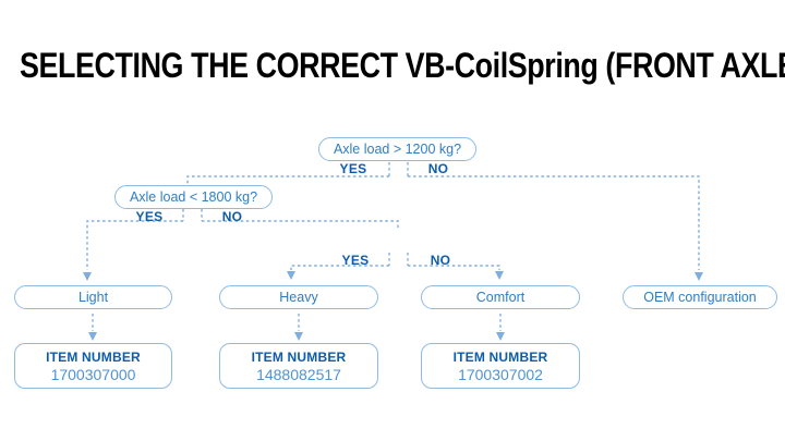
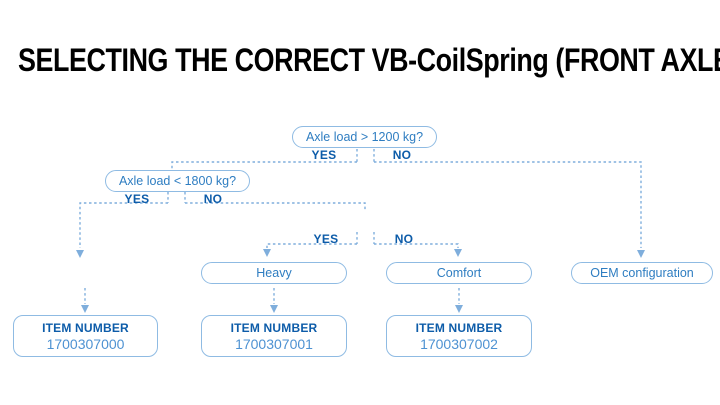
  SELECTING THE CORRECT VB-CoilSpring (FRONT AXL
  Axle load > 1200 kg?
  YES
  NO
  Axle load < 1800 kg?
  YES
  NO
  YES
  NO
- Light
  Heavy
  Comfort
  OEM configuration
  ITEM NUMBER
  1700307000
  ITEM NUMBER
- 1488082517
+ 1700307001
  ITEM NUMBER
  1700307002
